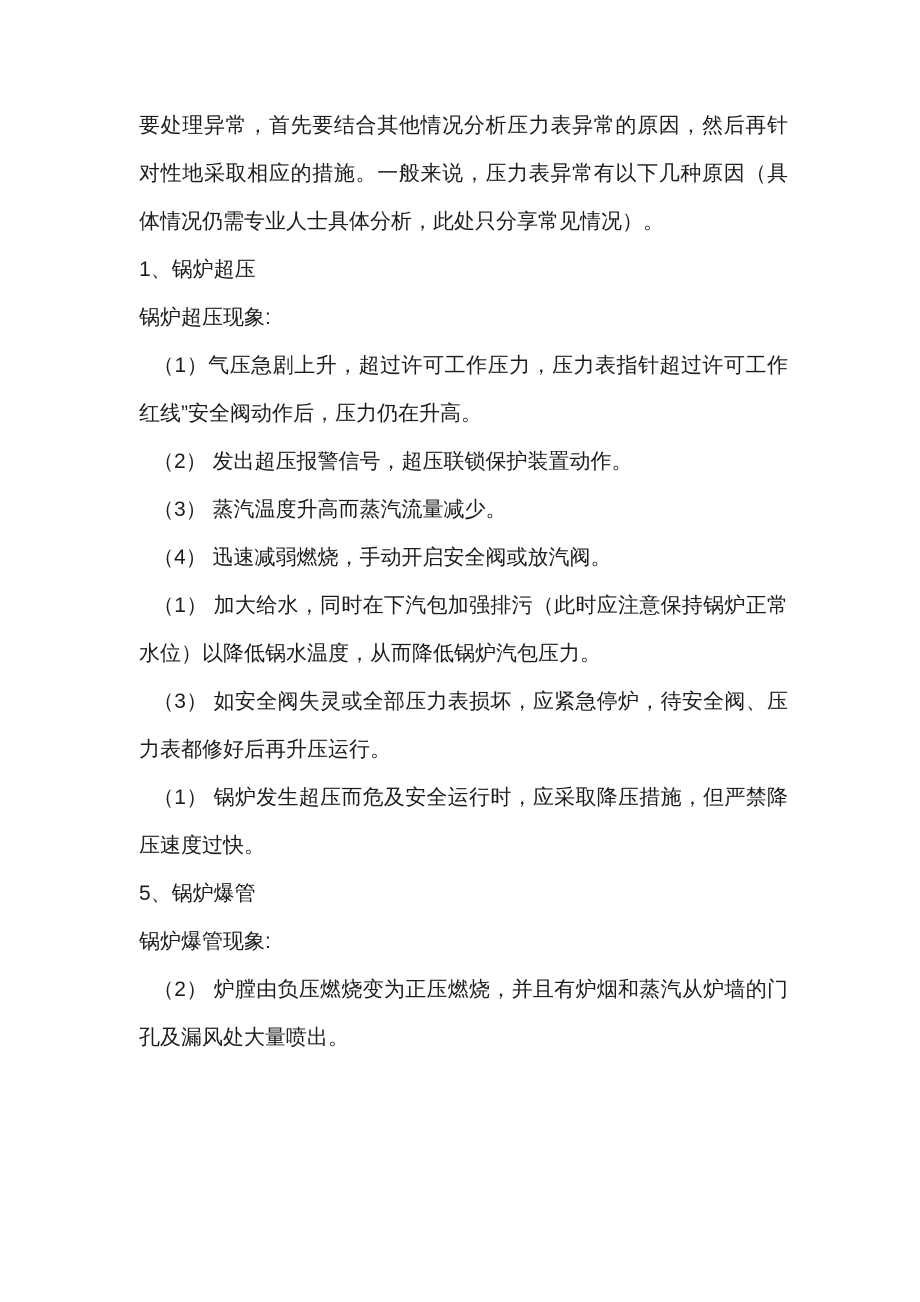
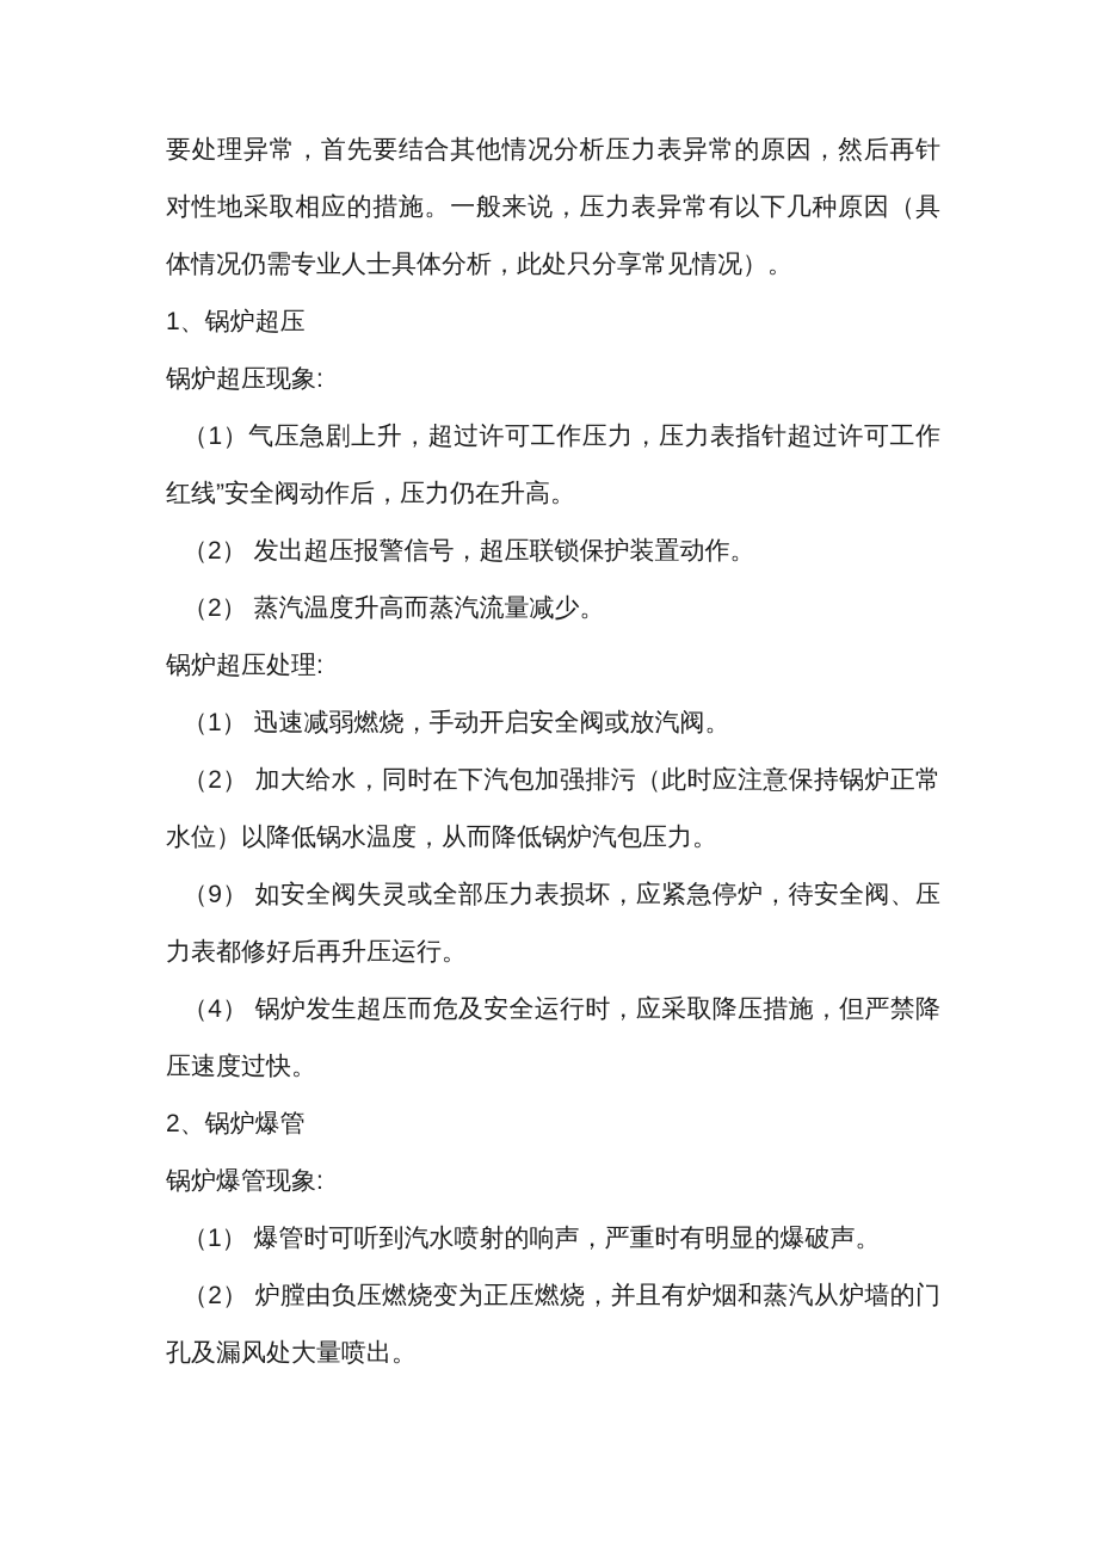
  要处理异常，首先要结合其他情况分析压力表异常的原因，然后再针对性地采取相应的措施。一般来说，压力表异常有以下几种原因（具体情况仍需专业人士具体分析，此处只分享常见情况）。
  1、锅炉超压
  锅炉超压现象:
  （1）气压急剧上升，超过许可工作压力，压力表指针超过许可工作红线”安全阀动作后，压力仍在升高。
  （2） 发出超压报警信号，超压联锁保护装置动作。
- （3） 蒸汽温度升高而蒸汽流量减少。
+ （2） 蒸汽温度升高而蒸汽流量减少。
+ 锅炉超压处理:
- （4） 迅速减弱燃烧，手动开启安全阀或放汽阀。
+ （1） 迅速减弱燃烧，手动开启安全阀或放汽阀。
- （1） 加大给水，同时在下汽包加强排污（此时应注意保持锅炉正常水位）以降低锅水温度，从而降低锅炉汽包压力。
+ （2） 加大给水，同时在下汽包加强排污（此时应注意保持锅炉正常水位）以降低锅水温度，从而降低锅炉汽包压力。
- （3） 如安全阀失灵或全部压力表损坏，应紧急停炉，待安全阀、压力表都修好后再升压运行。
+ （9） 如安全阀失灵或全部压力表损坏，应紧急停炉，待安全阀、压力表都修好后再升压运行。
- （1） 锅炉发生超压而危及安全运行时，应采取降压措施，但严禁降压速度过快。
+ （4） 锅炉发生超压而危及安全运行时，应采取降压措施，但严禁降压速度过快。
- 5、锅炉爆管
+ 2、锅炉爆管
  锅炉爆管现象:
+ （1） 爆管时可听到汽水喷射的响声，严重时有明显的爆破声。
  （2） 炉膛由负压燃烧变为正压燃烧，并且有炉烟和蒸汽从炉墙的门孔及漏风处大量喷出。
